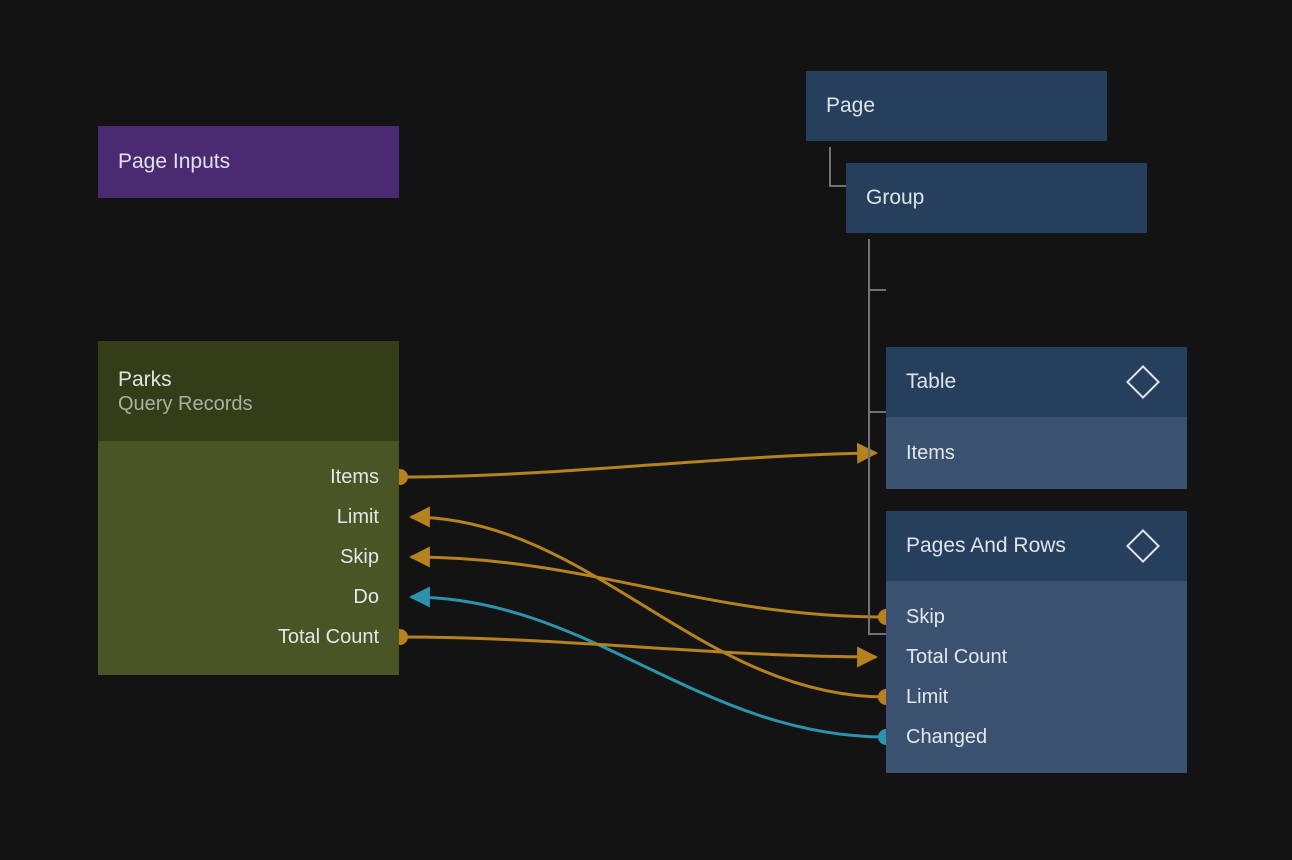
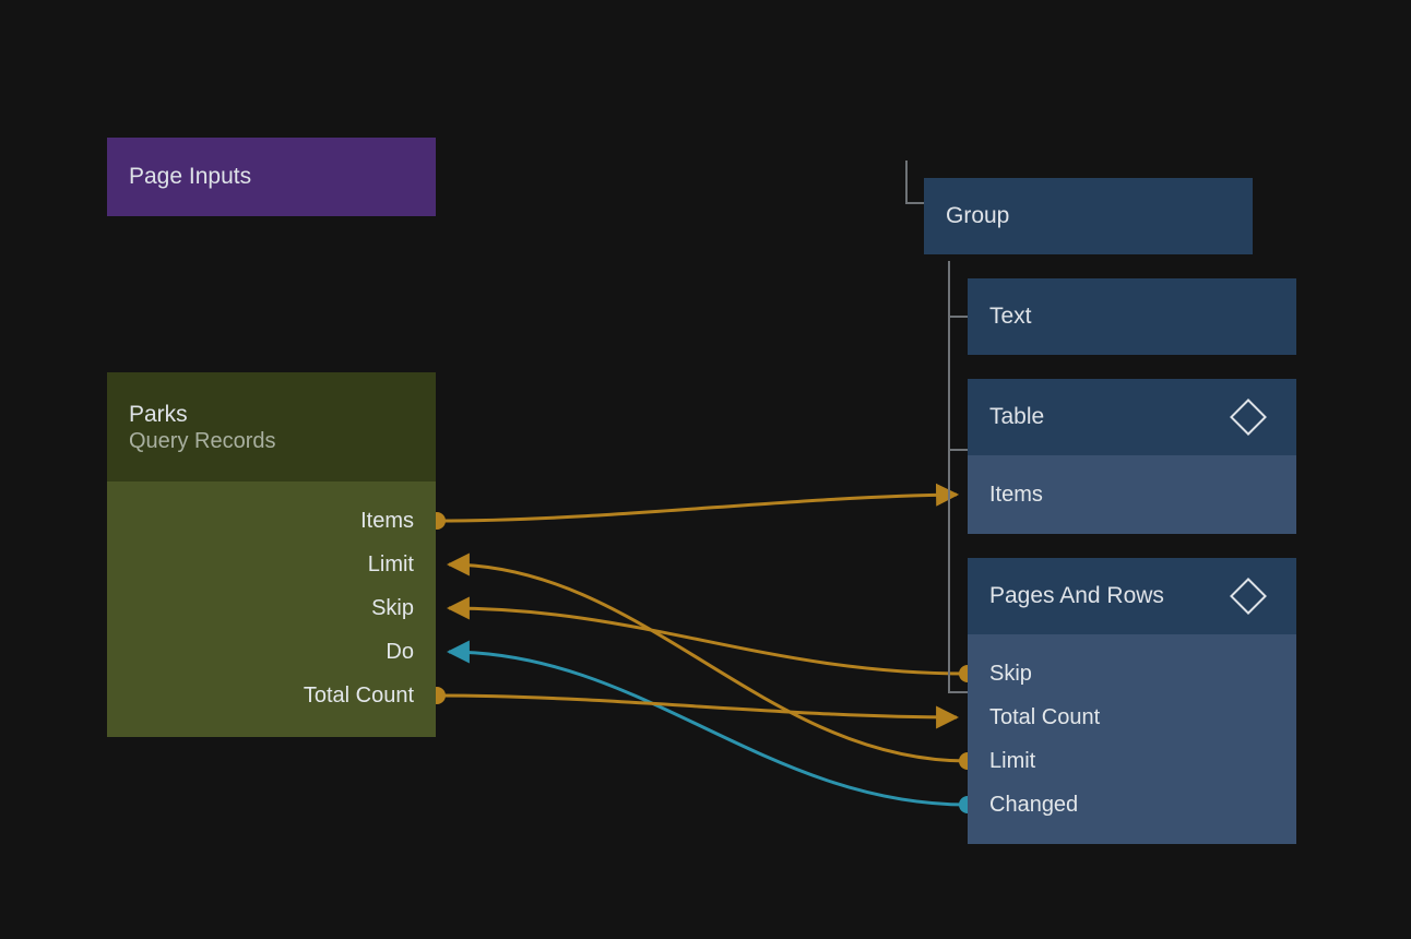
  Page Inputs
  Parks
  Query Records
  Items
  Limit
  Skip
  Do
  Total Count
- Page
  Group
+ Text
  Table
  Items
  Pages And Rows
  Skip
  Total Count
  Limit
  Changed
